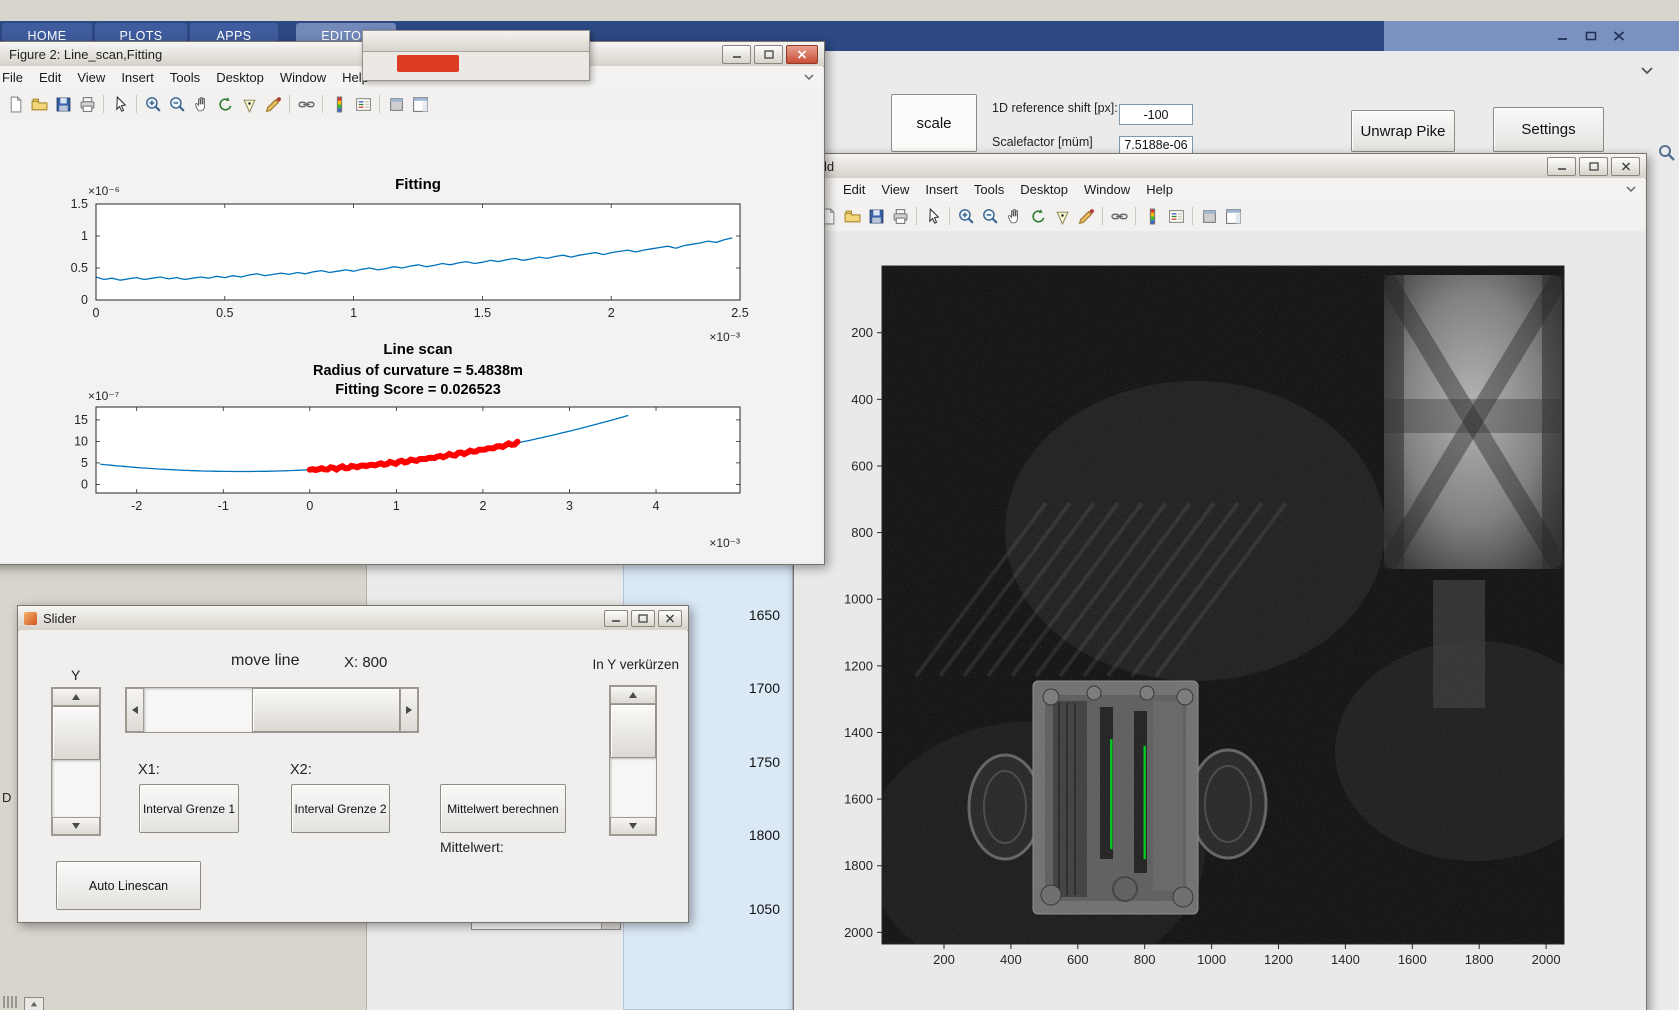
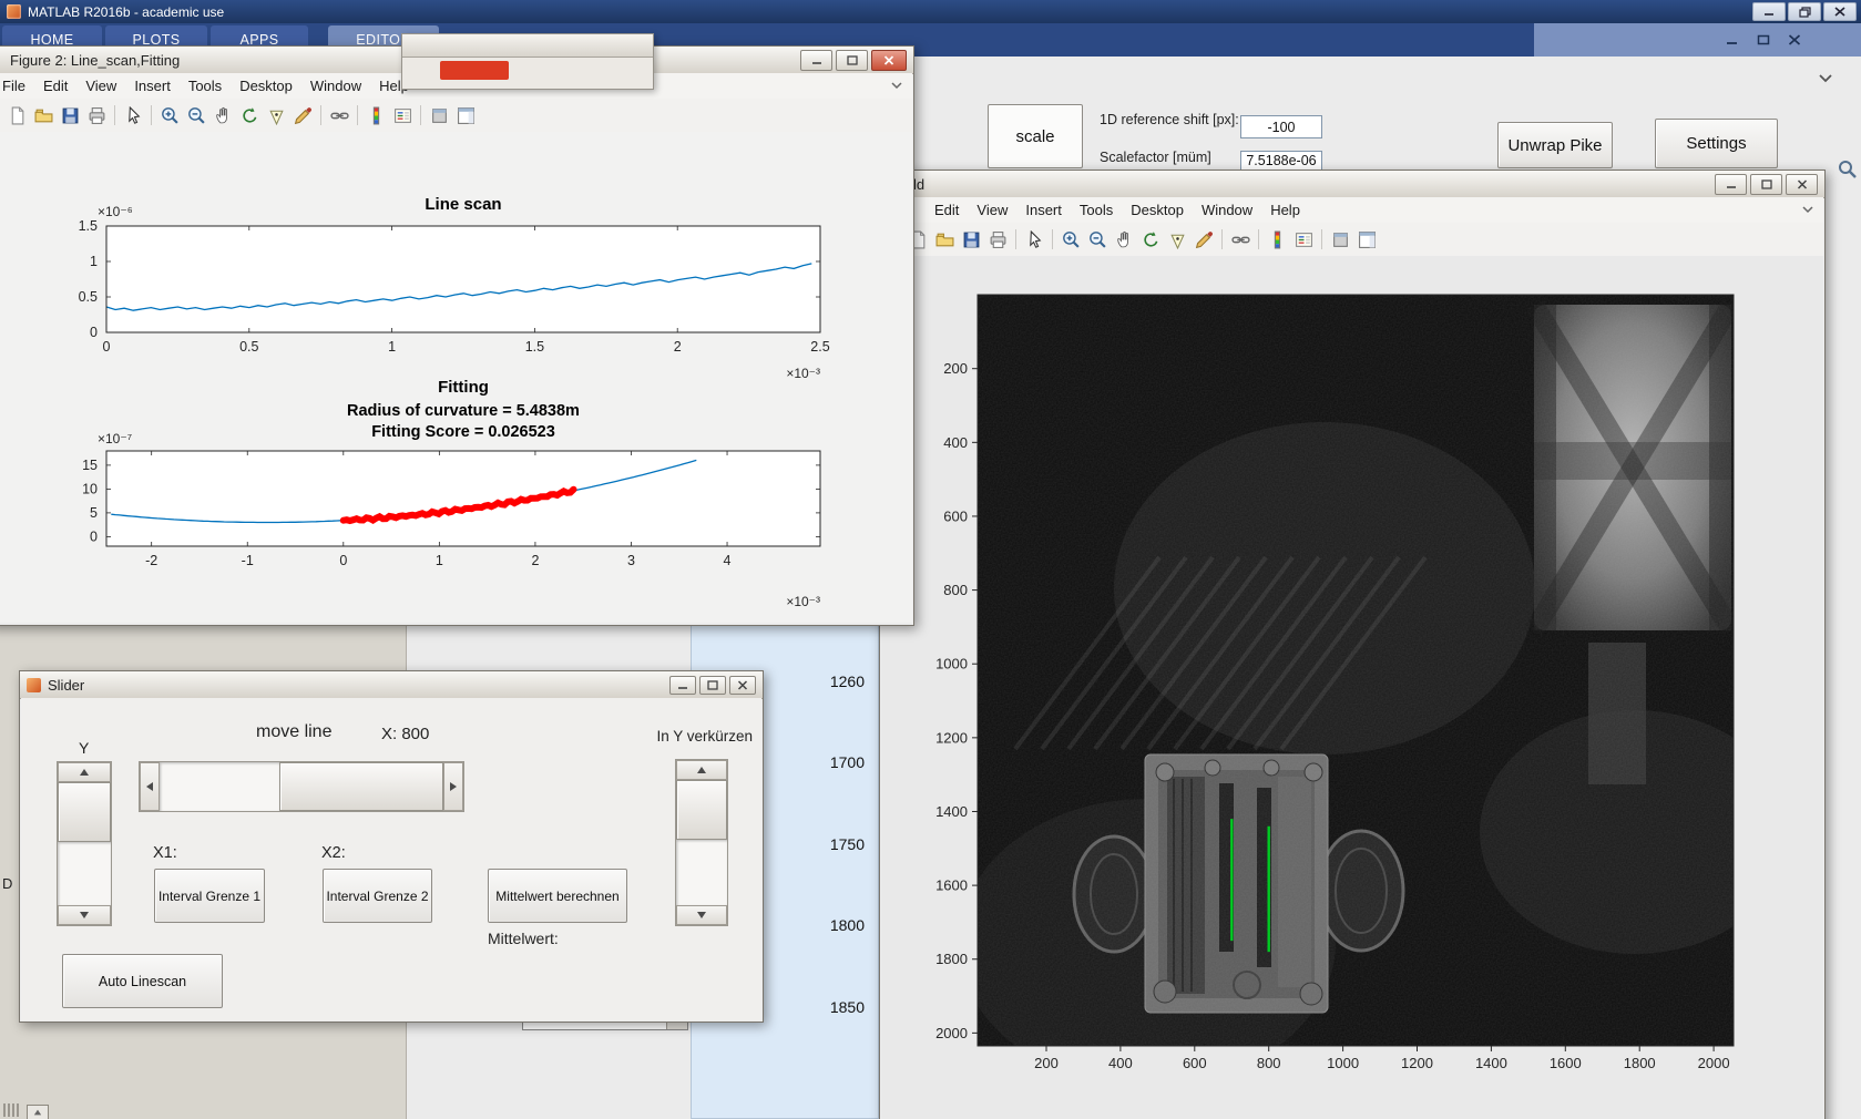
+ MATLAB R2016b - academic use
  HOME
  PLOTS
  APPS
  EDITO
  scale
  1D reference shift [px]:
  -100
  Scalefactor [müm]
  7.5188e-06
  Unwrap Pike
  Settings
- 1650
+ 1260
  1700
  1750
  1800
- 1050
+ 1850
  D
  ld
  Edit
  View
  Insert
  Tools
  Desktop
  Window
  Help
  200
  400
  600
  800
  1000
  1200
  1400
  1600
  1800
  2000
  200
  400
  600
  800
  1000
  1200
  1400
  1600
  1800
  2000
  Figure 2: Line_scan,Fitting
  File
  Edit
  View
  Insert
  Tools
  Desktop
  Window
  Hel
  0
  0.5
  1
  1.5
  2
  2.5
  0
  0.5
  1
  1.5
- Fitting
+ Line scan
  ×10⁻⁶
  ×10⁻³
  -2
  -1
  0
  1
  2
  3
  4
  0
  5
  10
  15
- Line scan
+ Fitting
  Radius of curvature = 5.4838m
  Fitting Score = 0.026523
  ×10⁻⁷
  ×10⁻³
  Slider
  Y
  move line
  X: 800
  In Y verkürzen
  X1:
  X2:
  Interval Grenze 1
  Interval Grenze 2
  Mittelwert berechnen
  Mittelwert:
  Auto Linescan
